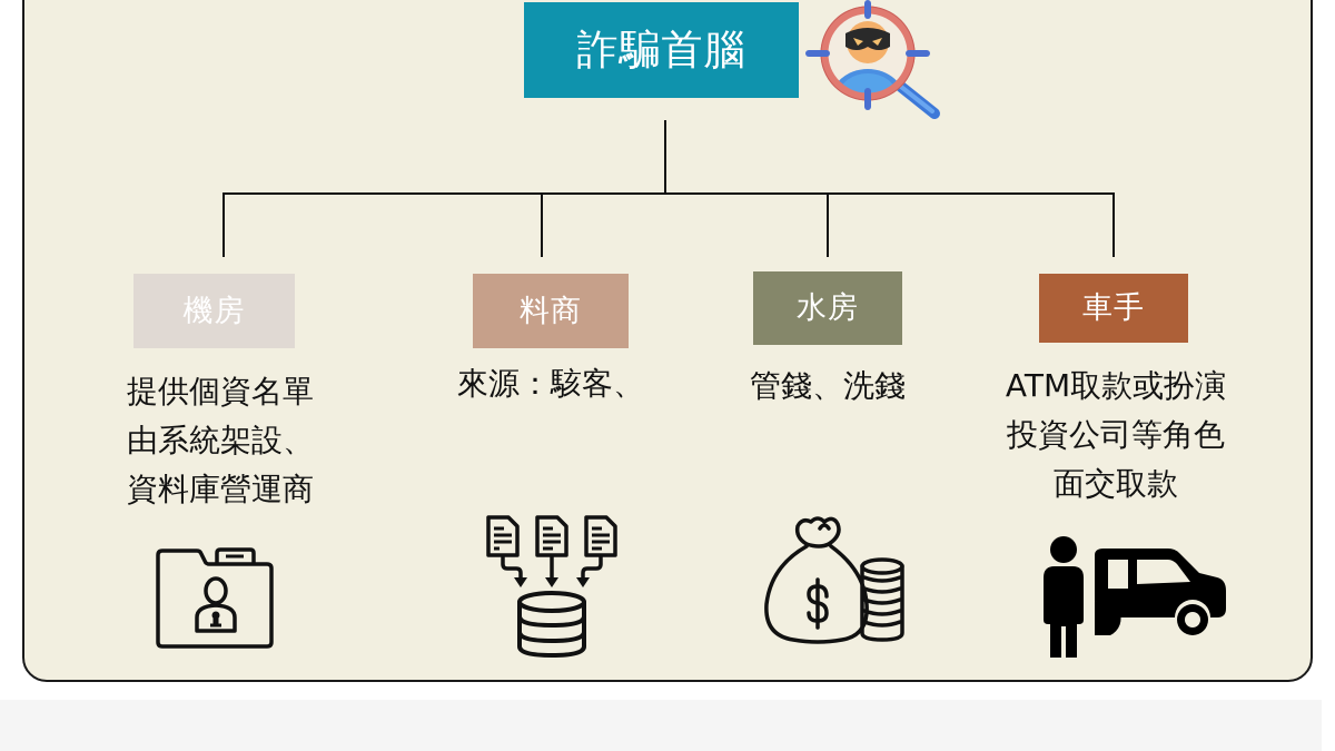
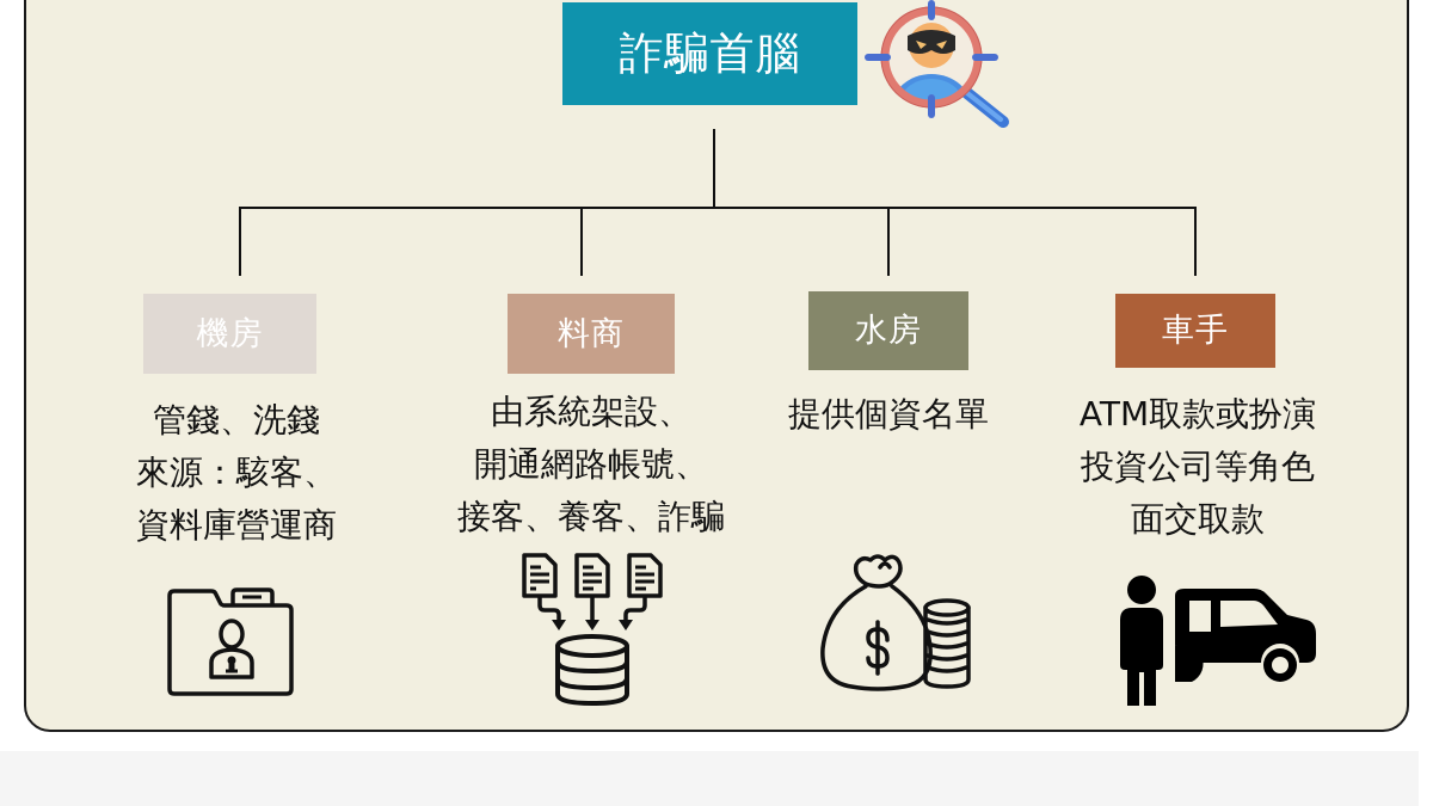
  詐騙首腦
  機房
- 提供個資名單
+ 管錢、洗錢
- 由系統架設、
+ 來源：駭客、
  資料庫營運商
  料商
- 來源：駭客、
+ 由系統架設、
+ 開通網路帳號、
+ 接客、養客、詐騙
  水房
- 管錢、洗錢
+ 提供個資名單
  車手
  ATM取款或扮演
  投資公司等角色
  面交取款
